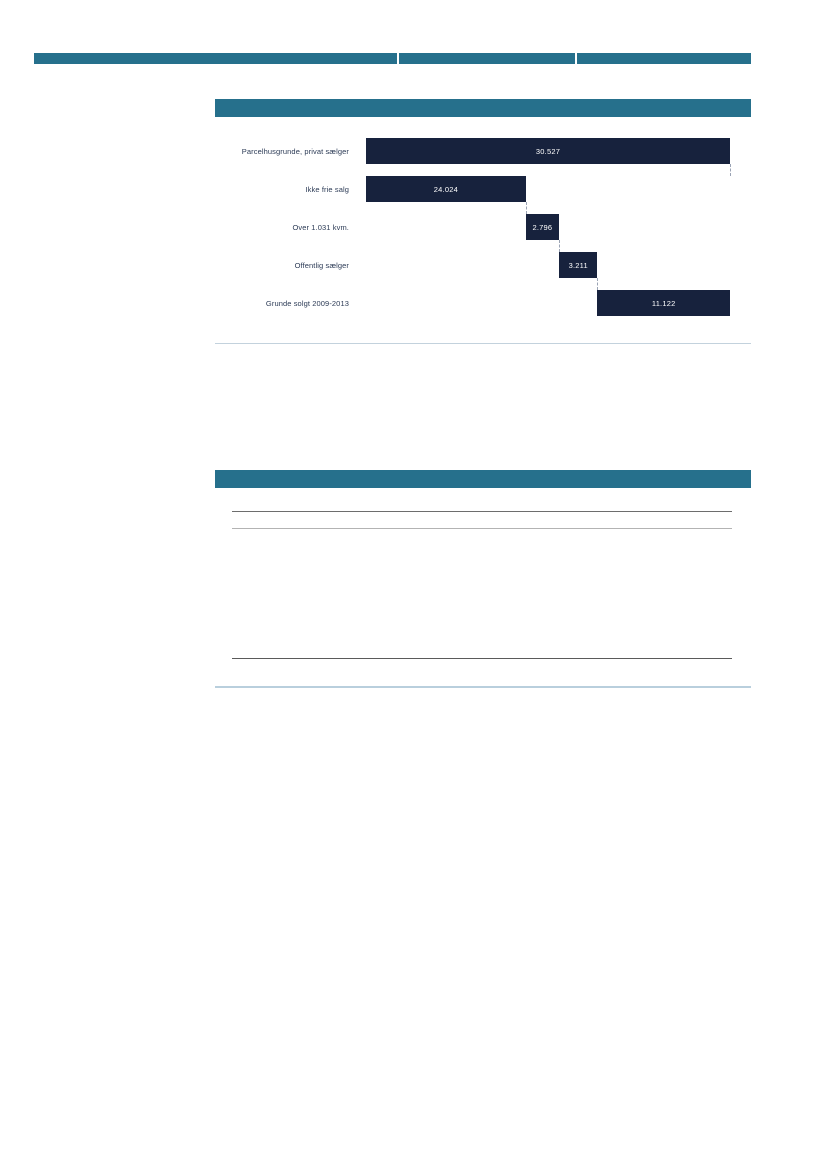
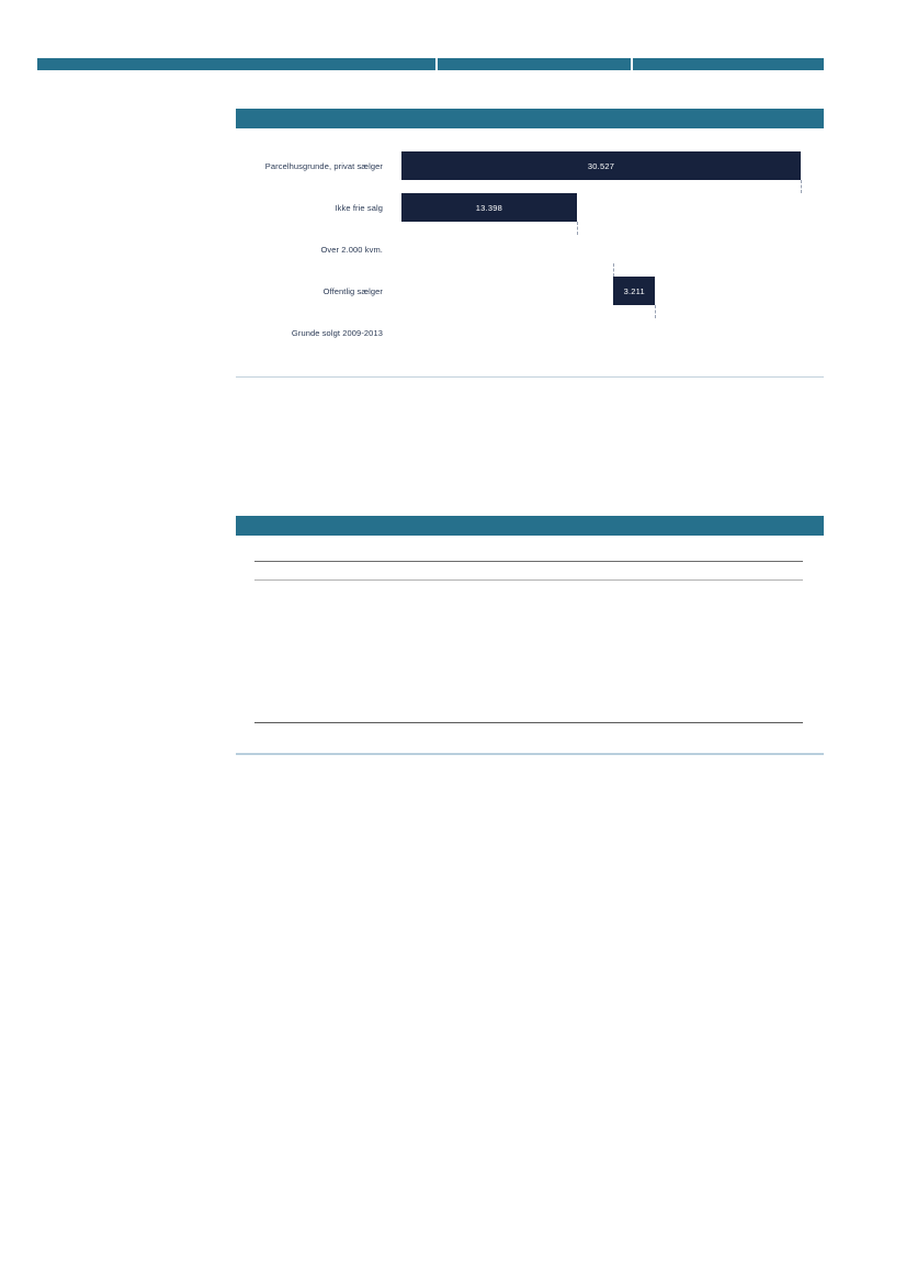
  Parcelhusgrunde, privat sælger
  30.527
  Ikke frie salg
- 24.024
+ 13.398
- Over 1.031 kvm.
+ Over 2.000 kvm.
- 2.796
  Offentlig sælger
  3.211
  Grunde solgt 2009-2013
- 11.122
